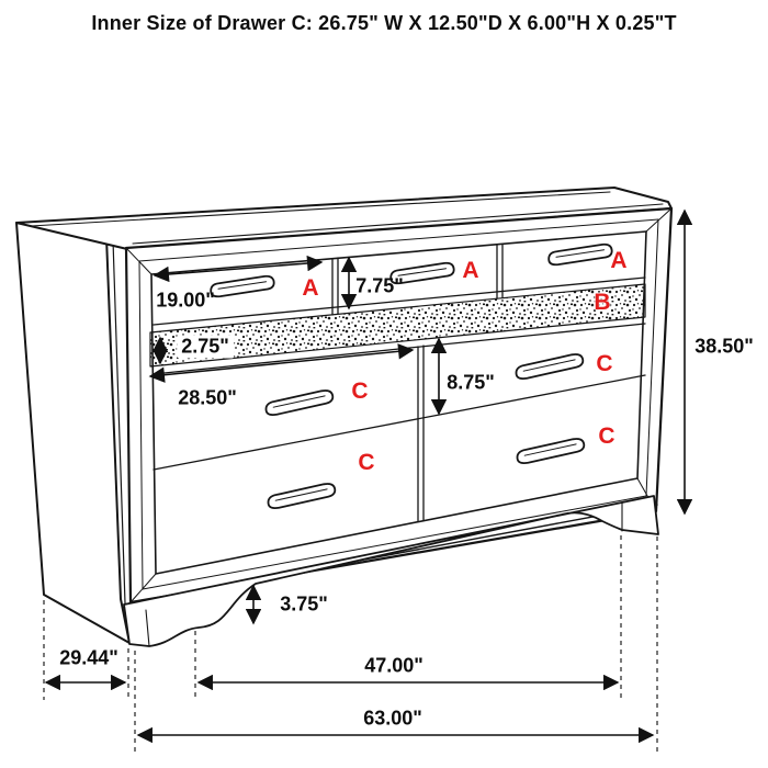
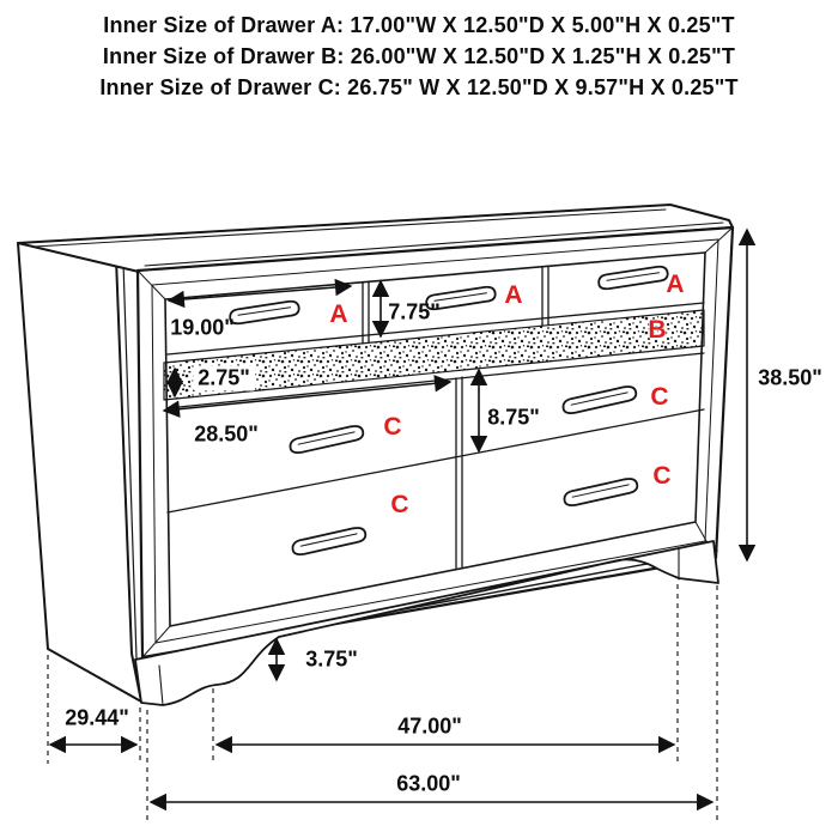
+ Inner Size of Drawer A: 17.00"W X 12.50"D X 5.00"H X 0.25"T
+ Inner Size of Drawer B: 26.00"W X 12.50"D X 1.25"H X 0.25"T
- Inner Size of Drawer C: 26.75" W X 12.50"D X 6.00"H X 0.25"T
+ Inner Size of Drawer C: 26.75" W X 12.50"D X 9.57"H X 0.25"T
  A
  A
  A
  B
  C
  C
  C
  C
  19.00"
  7.75"
  2.75"
  28.50"
  8.75"
  38.50"
  3.75"
  29.44"
  47.00"
  63.00"
